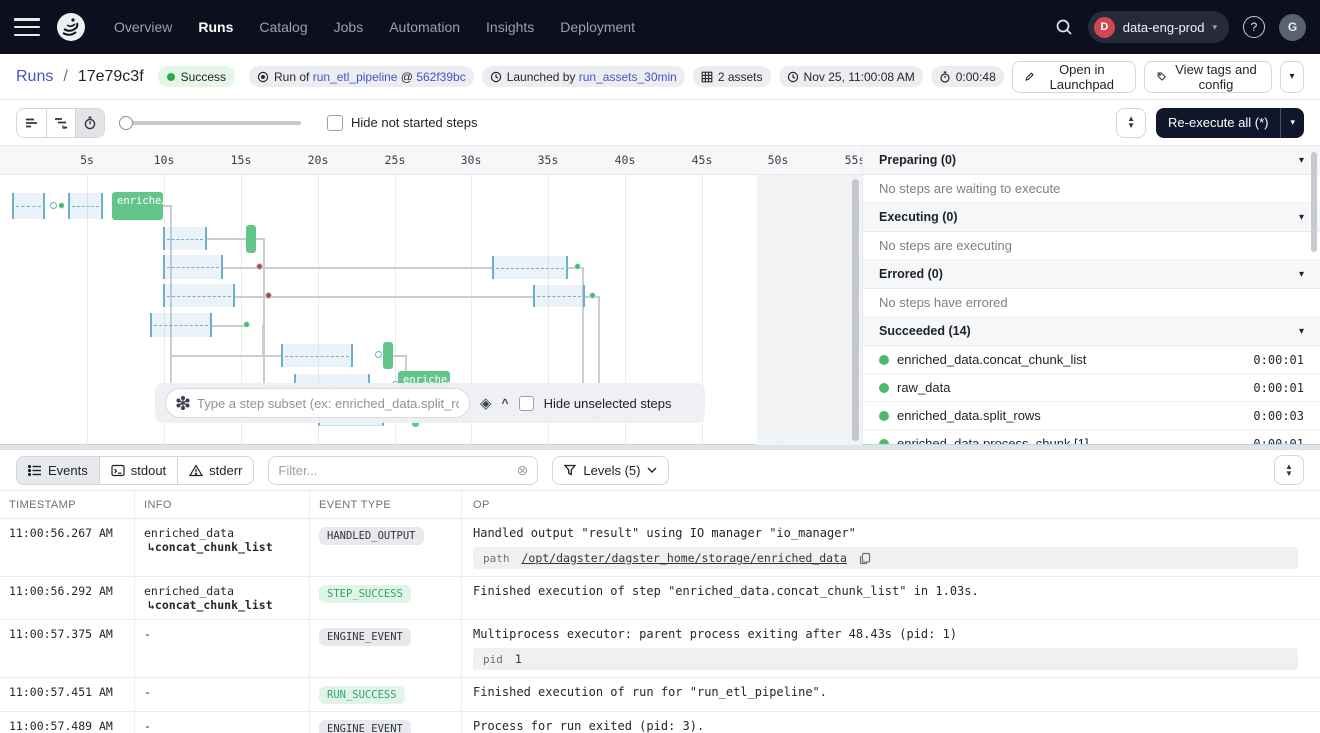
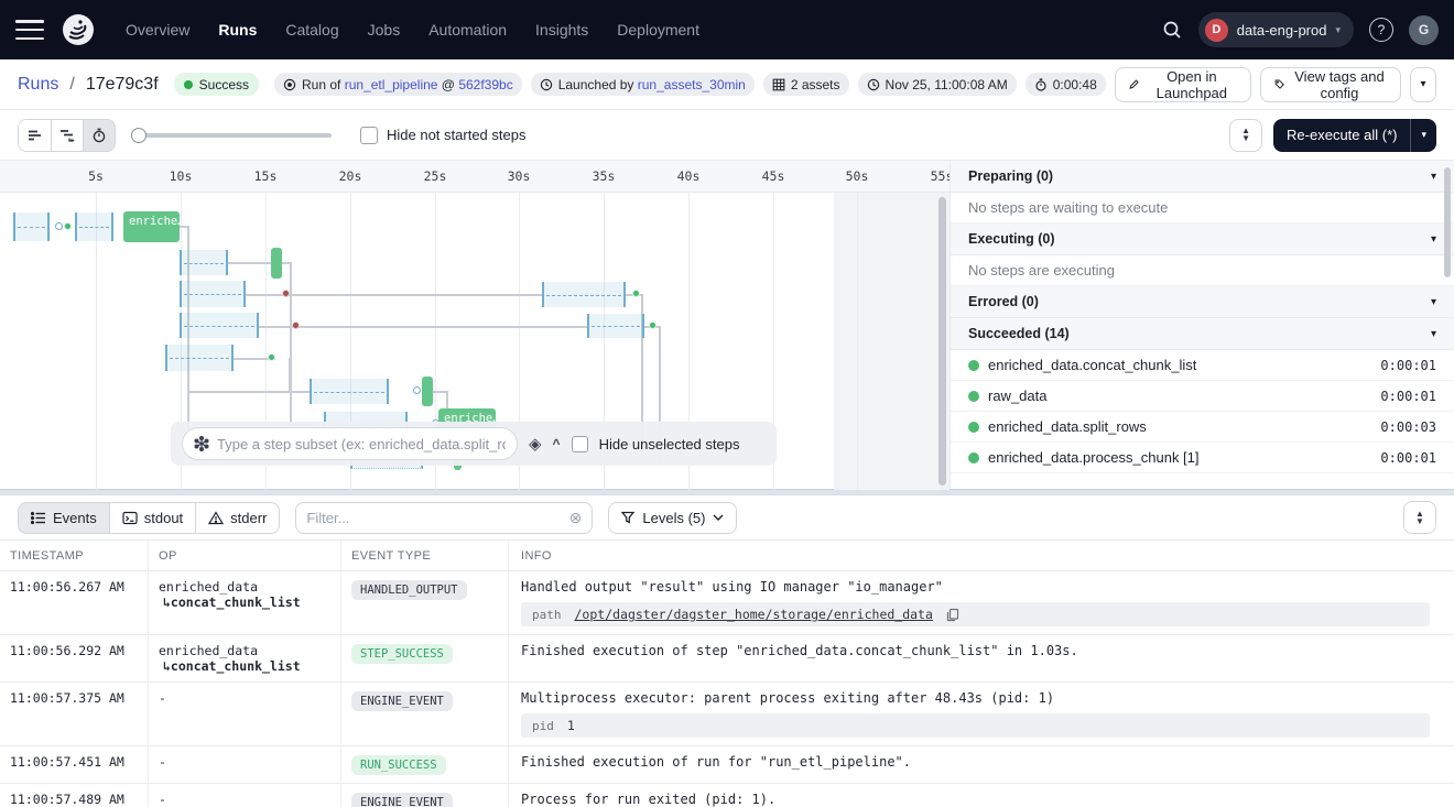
  Overview
  Runs
  Catalog
  Jobs
  Automation
  Insights
  Deployment
  D
  data-eng-prod
  ▾
  ?
  G
  Runs
  /
  17e79c3f
  Success
  Run of run_etl_pipeline @ 562f39bc
  Launched by run_assets_30min
  2 assets
  Nov 25, 11:00:08 AM
  0:00:48
  Open in Launchpad
  View tags and config
  ▾
  Hide not started steps
  ▲
  ▼
  Re-execute all (*)
  ▾
  5s
  10s
  15s
  20s
  25s
  30s
  35s
  40s
  45s
  50s
  enriche
  enriche
  Type a step subset (ex: enriched_data.split_r
  ◈
  ^
  Hide unselected steps
  Preparing (0)
  ▾
  No steps are waiting to execute
  Executing (0)
  ▾
  No steps are executing
  Errored (0)
  ▾
- No steps have errored
  Succeeded (14)
  ▾
  enriched_data.concat_chunk_list
  0:00:01
  raw_data
  0:00:01
  enriched_data.split_rows
  0:00:03
  enriched_data.process_chunk [1]
  0:00:01
  Events
  stdout
  stderr
  Filter...
  ⊗
  Levels (5)
  ▲
  ▼
  TIMESTAMP
- INFO
+ OP
  EVENT TYPE
- OP
+ INFO
  11:00:56.267 AM
  enriched_data
  ↳concat_chunk_list
  HANDLED_OUTPUT
  Handled output "result" using IO manager "io_manager"
  path
  /opt/dagster/dagster_home/storage/enriched_data
  11:00:56.292 AM
  enriched_data
  ↳concat_chunk_list
  STEP_SUCCESS
  Finished execution of step "enriched_data.concat_chunk_list" in 1.03s.
  11:00:57.375 AM
  -
  ENGINE_EVENT
  Multiprocess executor: parent process exiting after 48.43s (pid: 1)
  pid
  1
  11:00:57.451 AM
  -
  RUN_SUCCESS
  Finished execution of run for "run_etl_pipeline".
  11:00:57.489 AM
  -
  ENGINE_EVENT
- Process for run exited (pid: 3).
+ Process for run exited (pid: 1).
